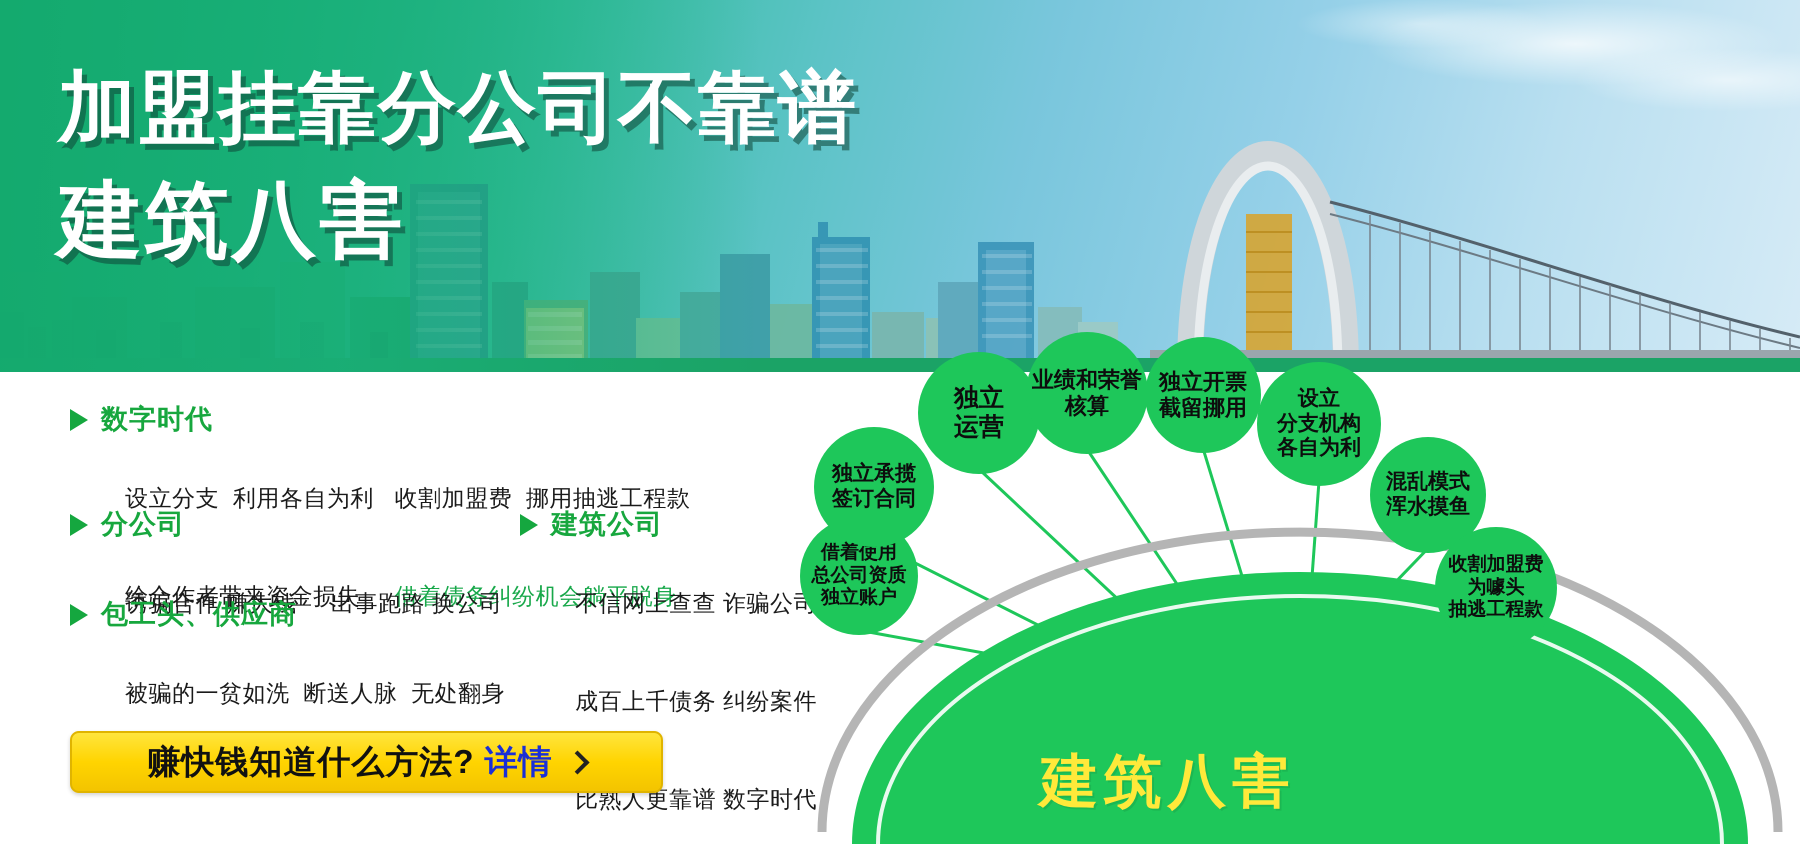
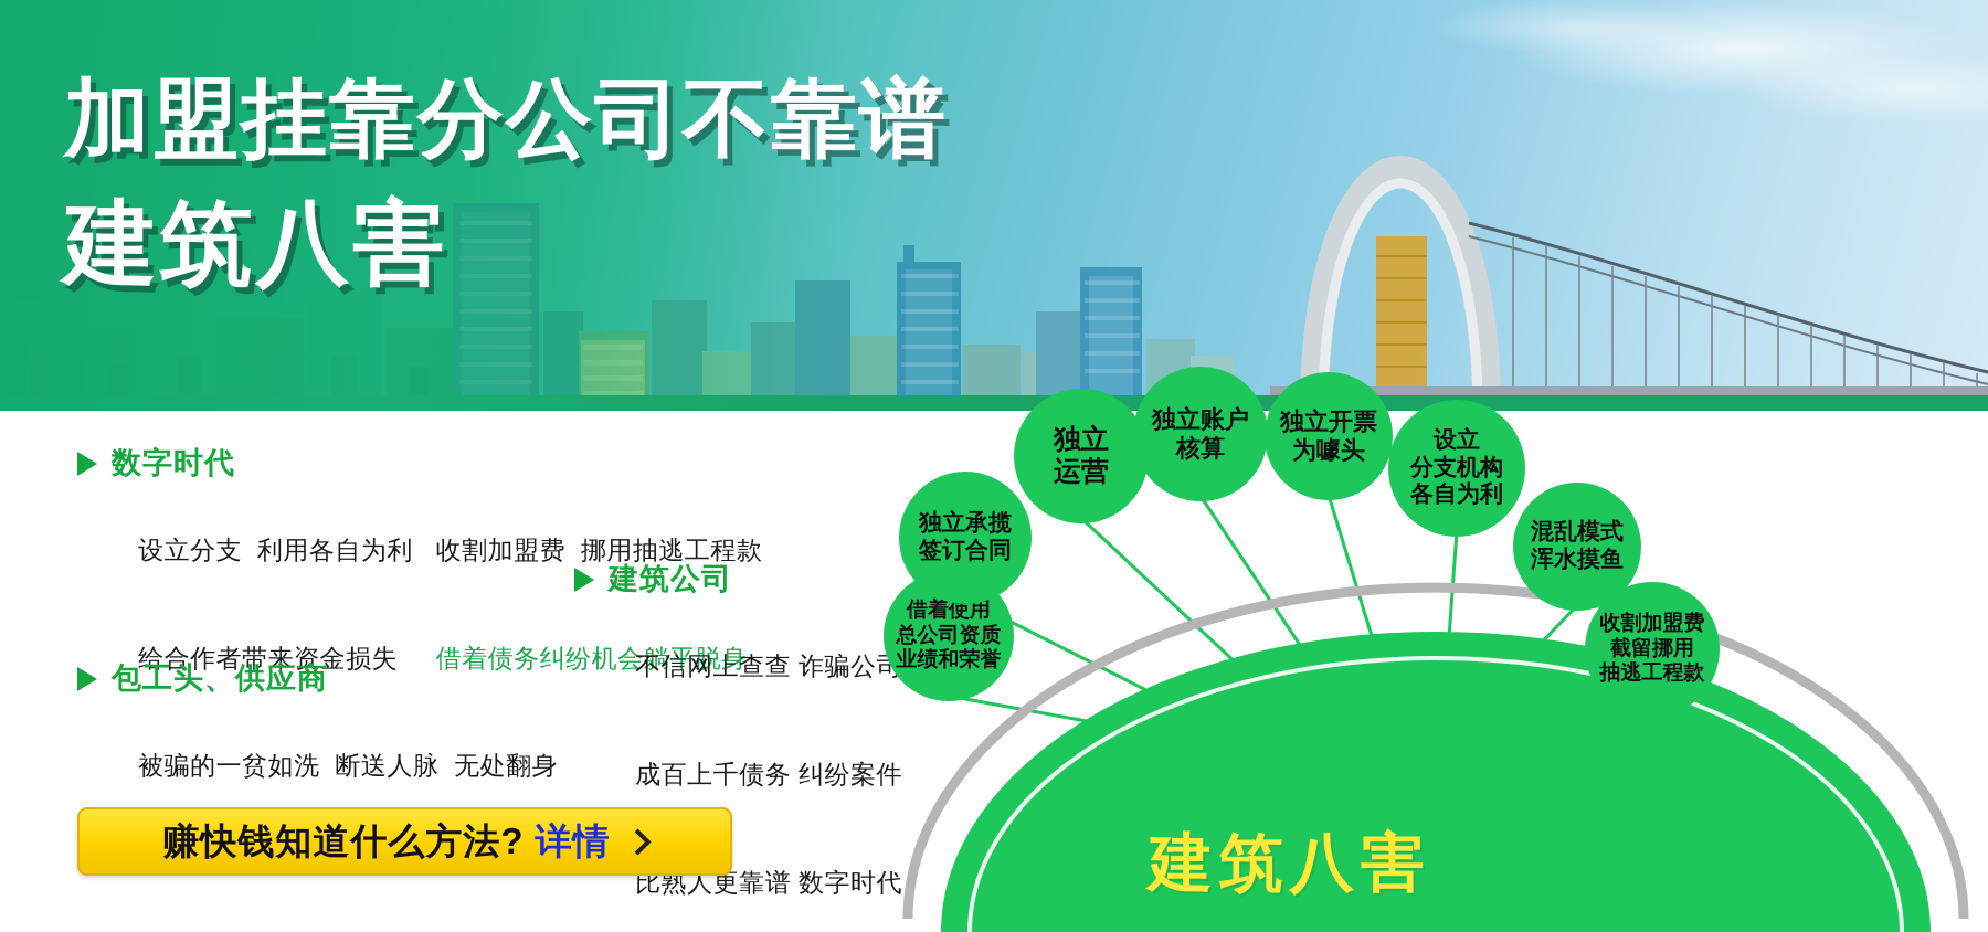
  加盟挂靠分公司不靠谱
  建筑八害
  数字时代
  设立分支 利用各自为利 收割加盟费 挪用抽逃工程款
  给合作者带来资金损失 借着债务纠纷机会躺平脱身
- 分公司
- 诱骗合作 赚大钱 出事跑路 换公司
  包工头、供应商
  被骗的一贫如洗 断送人脉 无处翻身
  建筑公司
  不信网上查查 诈骗公司
  成百上千债务 纠纷案件
  比熟人更靠谱 数字时代
  赚快钱知道什么方法?
  详情
  建筑八害
  借着使用
  总公司资质
- 独立账户
+ 业绩和荣誉
  独立承揽
  签订合同
  独立
  运营
- 业绩和荣誉
+ 独立账户
  核算
  独立开票
- 截留挪用
+ 为噱头
  设立
  分支机构
  各自为利
  混乱模式
  浑水摸鱼
  收割加盟费
- 为噱头
+ 截留挪用
  抽逃工程款
